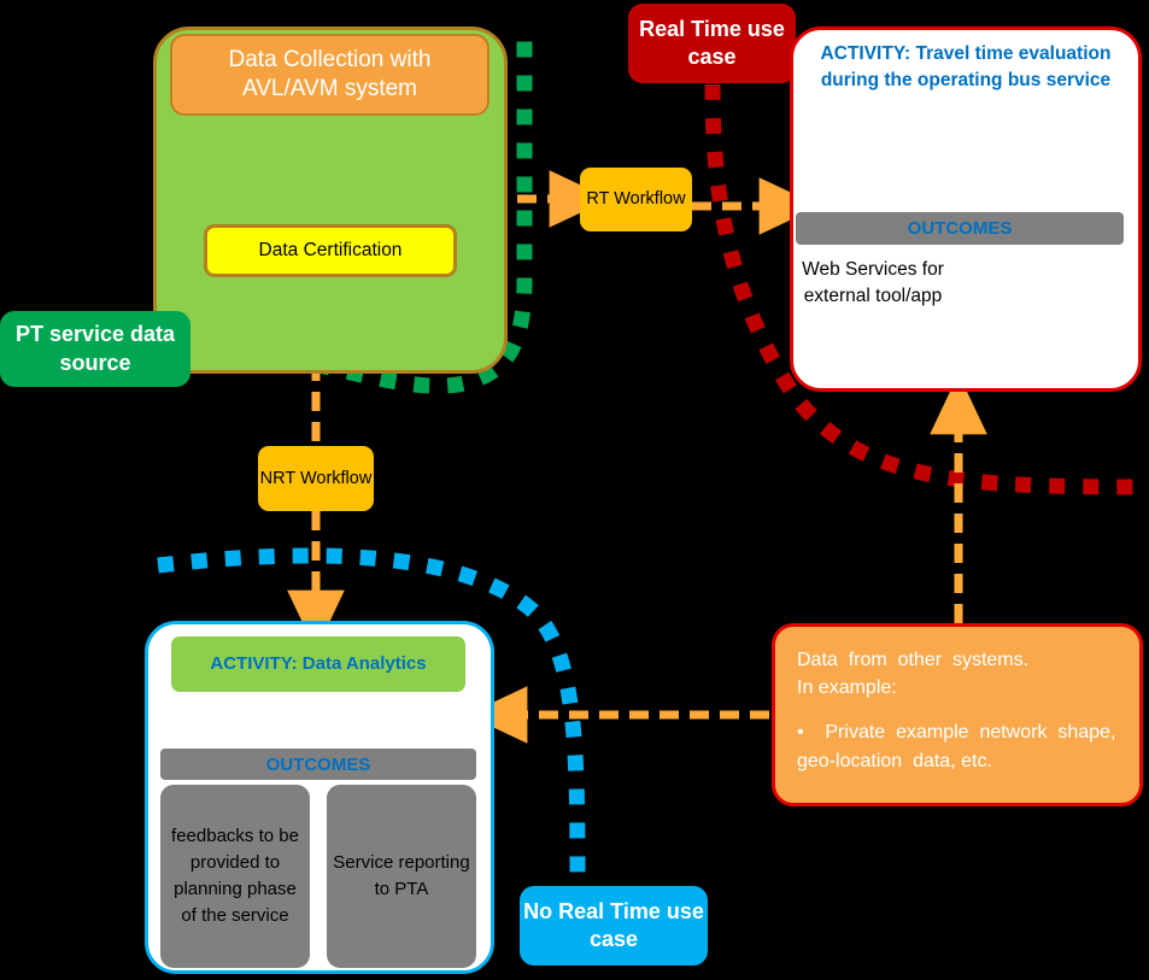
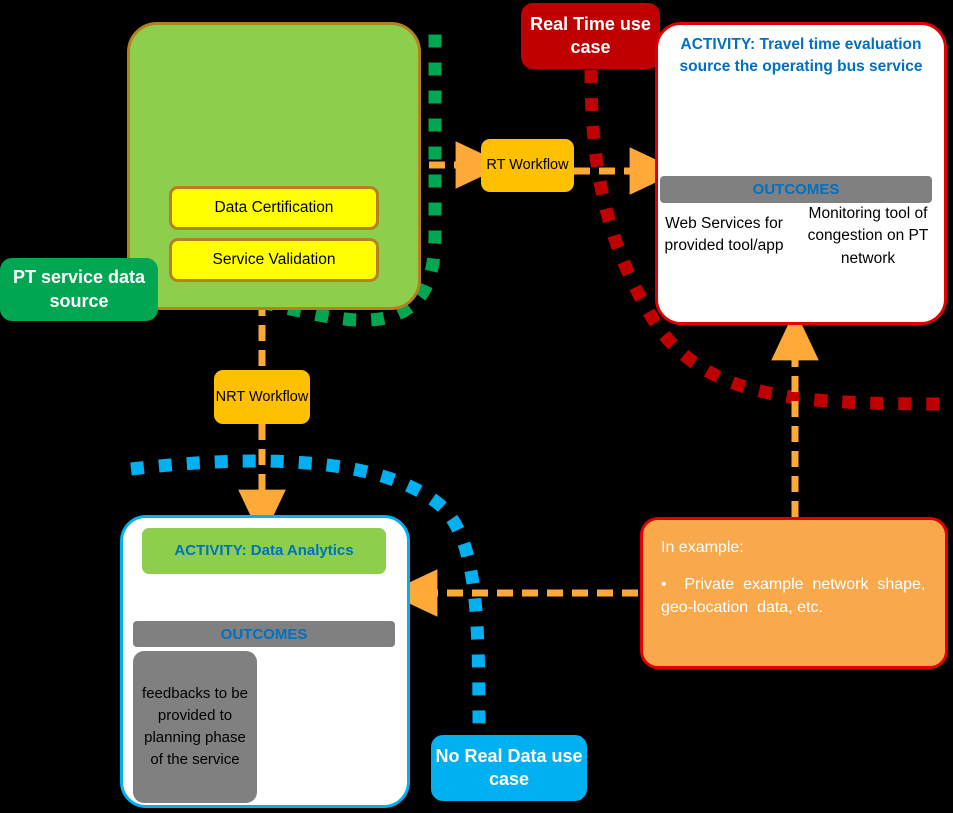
- Data Collection with AVL/AVM system
  Data Certification
+ Service Validation
  PT service data source
  Real Time use case
- No Real Time use case
+ No Real Data use case
  RT Workflow
  NRT Workflow
- ACTIVITY: Travel time evaluation during the operating bus service
+ ACTIVITY: Travel time evaluation source the operating bus service
  OUTCOMES
- Web Services for external tool/app
+ Web Services for provided tool/app
+ Monitoring tool of congestion on PT network
  ACTIVITY: Data Analytics
  OUTCOMES
  feedbacks to be provided to planning phase of the service
- Service reporting to PTA
- Data from other systems.
  In example:
  • Private example network shape,
  geo-location data, etc.
